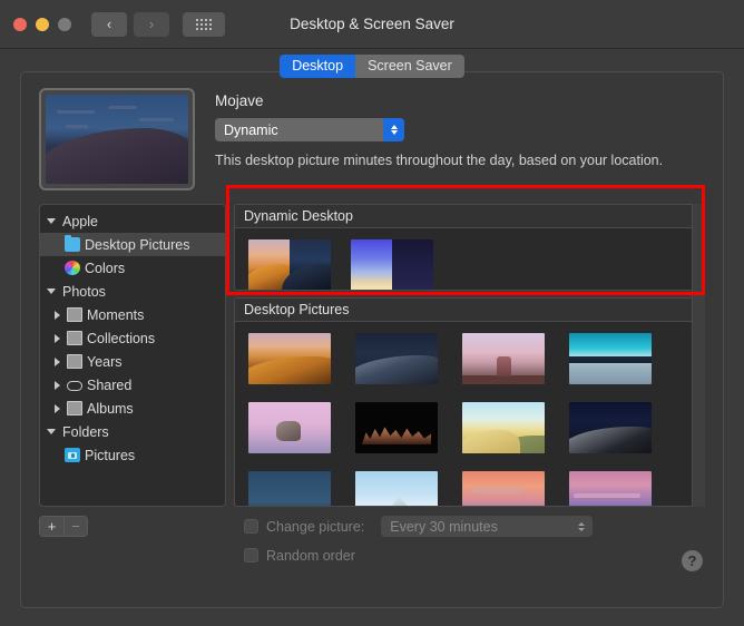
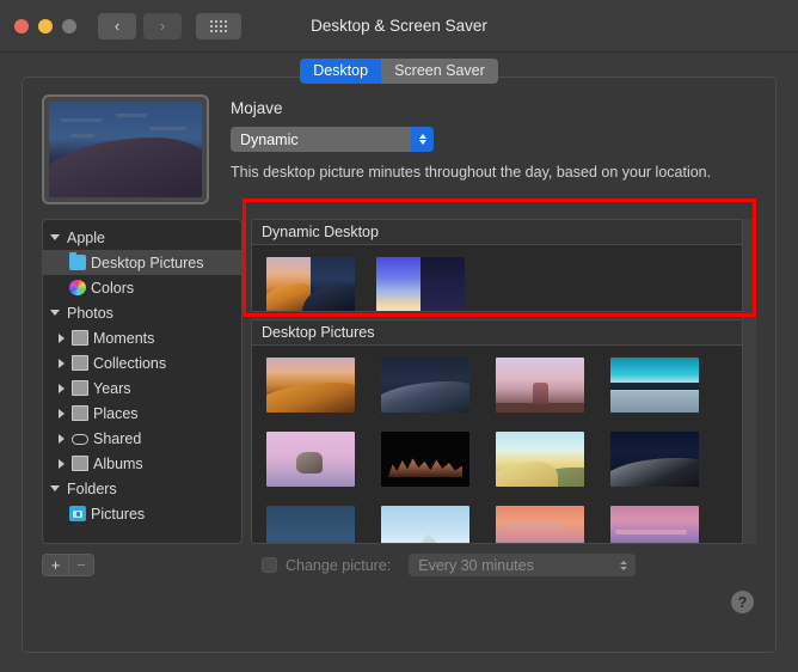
  ‹
  ›
  Desktop & Screen Saver
  Desktop
  Screen Saver
  Mojave
  Dynamic
  This desktop picture minutes throughout the day, based on your location.
  Apple
  Desktop Pictures
  Colors
  Photos
  Moments
  Collections
  Years
+ Places
  Shared
  Albums
  Folders
  Pictures
  Dynamic Desktop
  Desktop Pictures
  +
  −
  Change picture:
  Every 30 minutes
- Random order
  ?
